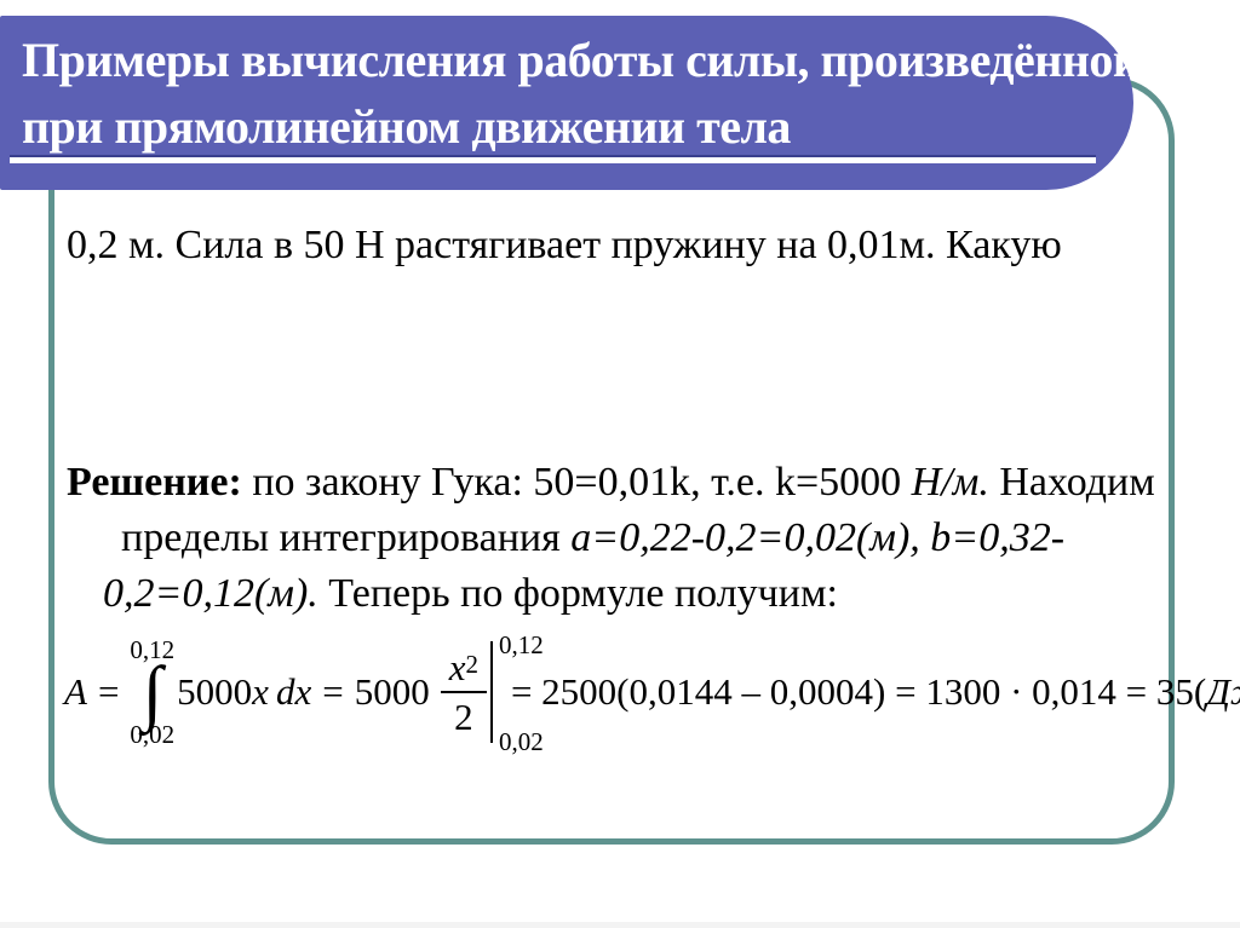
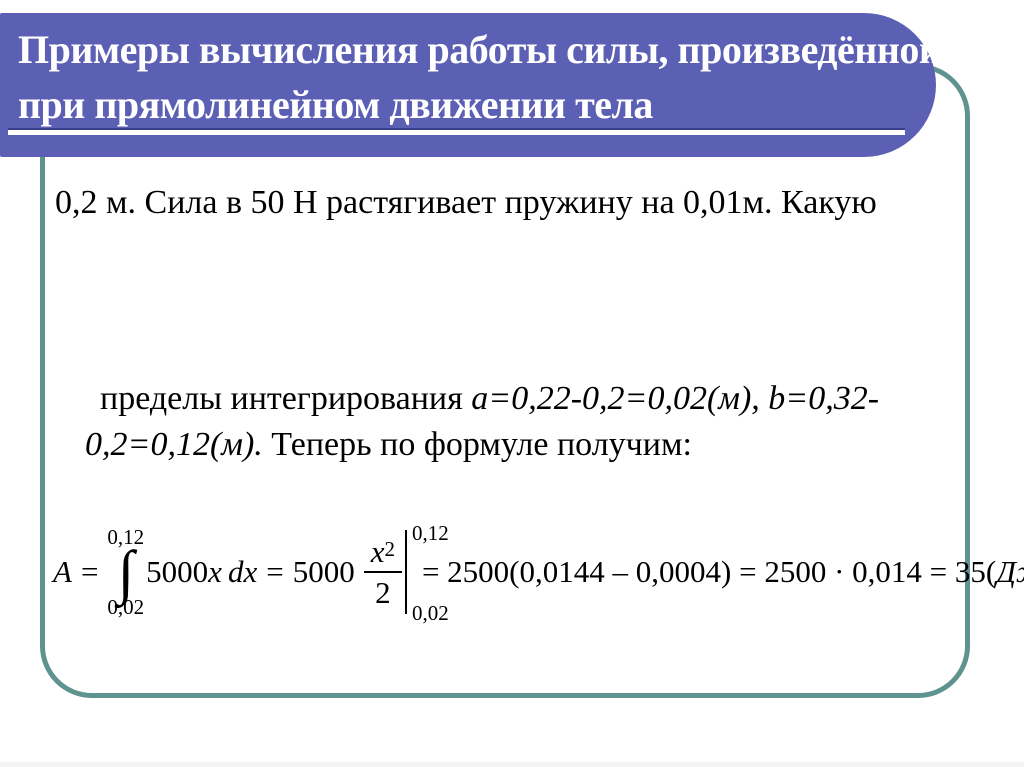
  Примеры вычисления работы силы, произведённой
  при прямолинейном движении тела
  0,2 м. Сила в 50 Н растягивает пружину на 0,01м. Какую
- Решение: по закону Гука: 50=0,01k, т.е. k=5000 Н/м. Находим
  пределы интегрирования a=0,22-0,2=0,02(м), b=0,32-
  0,2=0,12(м). Теперь по формуле получим:
  A
  =
  0,12
  ∫
  0,02
  5000x dx
  =
  5000
  x2
  2
  0,12
  0,02
- = 2500(0,0144 – 0,0004) = 1300 · 0,014 = 35(Д
+ = 2500(0,0144 – 0,0004) = 2500 · 0,014 = 35(Д
